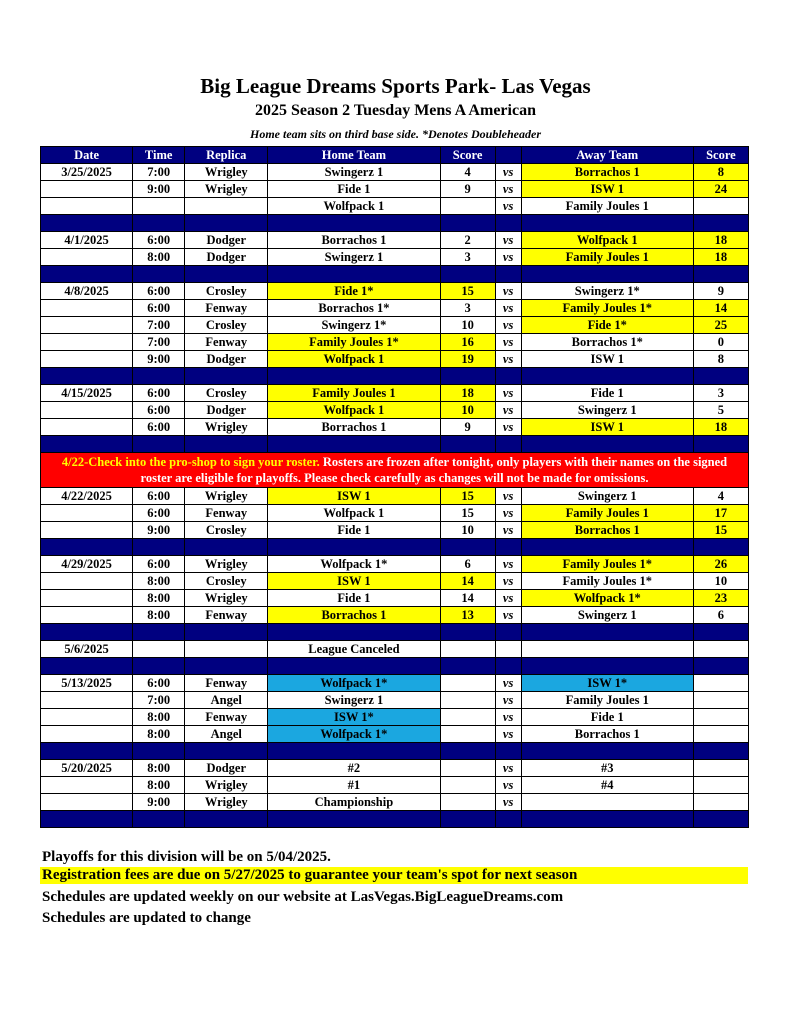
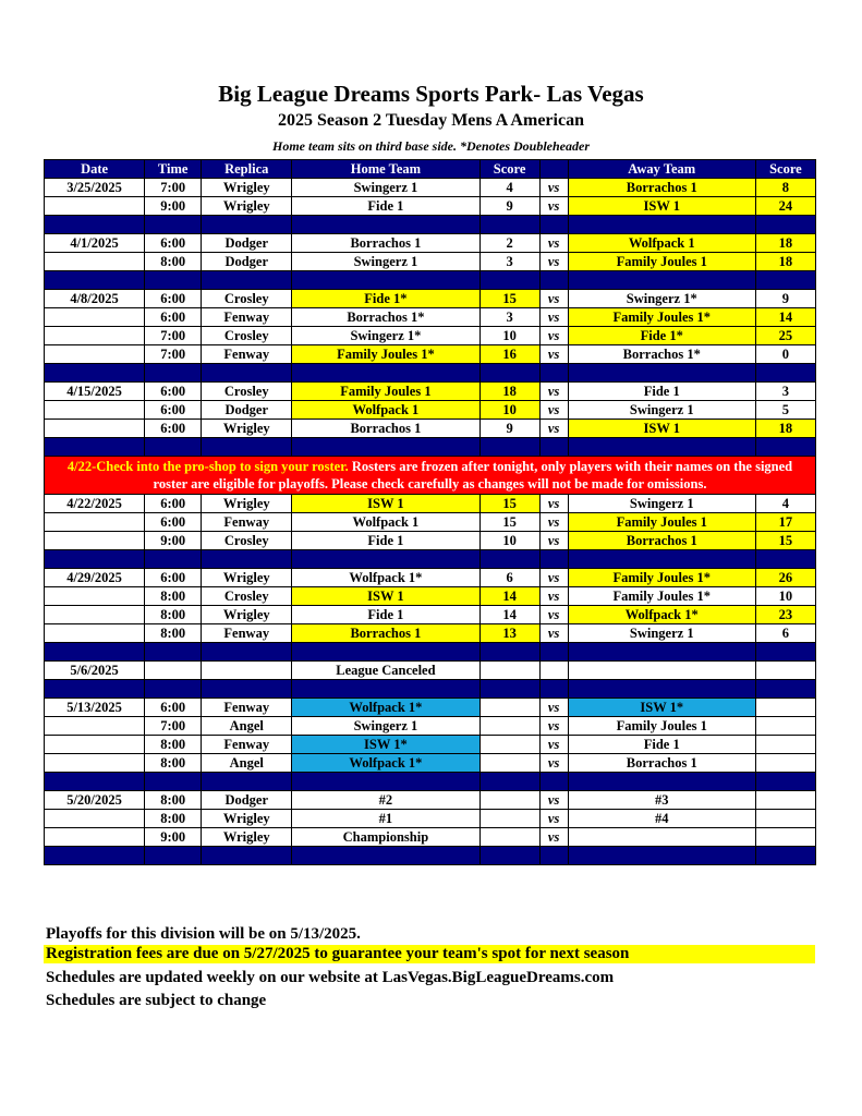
  Big League Dreams Sports Park- Las Vegas
  2025 Season 2 Tuesday Mens A American
  Home team sits on third base side. *Denotes Doubleheader
  Date	Time	Replica	Home Team	Score		Away Team	Score
  3/25/2025	7:00	Wrigley	Swingerz 1	4	vs	Borrachos 1	8
  	9:00	Wrigley	Fide 1	9	vs	ISW 1	24
- 			Wolfpack 1		vs	Family Joules 1
  4/1/2025	6:00	Dodger	Borrachos 1	2	vs	Wolfpack 1	18
  	8:00	Dodger	Swingerz 1	3	vs	Family Joules 1	18
  4/8/2025	6:00	Crosley	Fide 1*	15	vs	Swingerz 1*	9
  	6:00	Fenway	Borrachos 1*	3	vs	Family Joules 1*	14
  	7:00	Crosley	Swingerz 1*	10	vs	Fide 1*	25
  	7:00	Fenway	Family Joules 1*	16	vs	Borrachos 1*	0
- 	9:00	Dodger	Wolfpack 1	19	vs	ISW 1	8
  4/15/2025	6:00	Crosley	Family Joules 1	18	vs	Fide 1	3
  	6:00	Dodger	Wolfpack 1	10	vs	Swingerz 1	5
  	6:00	Wrigley	Borrachos 1	9	vs	ISW 1	18
  4/22-Check into the pro-shop to sign your roster. Rosters are frozen after tonight, only players with their names on the signed roster are eligible for playoffs. Please check carefully as changes will not be made for omissions.
  4/22/2025	6:00	Wrigley	ISW 1	15	vs	Swingerz 1	4
  	6:00	Fenway	Wolfpack 1	15	vs	Family Joules 1	17
  	9:00	Crosley	Fide 1	10	vs	Borrachos 1	15
  4/29/2025	6:00	Wrigley	Wolfpack 1*	6	vs	Family Joules 1*	26
  	8:00	Crosley	ISW 1	14	vs	Family Joules 1*	10
  	8:00	Wrigley	Fide 1	14	vs	Wolfpack 1*	23
  	8:00	Fenway	Borrachos 1	13	vs	Swingerz 1	6
  5/6/2025			League Canceled
  5/13/2025	6:00	Fenway	Wolfpack 1*		vs	ISW 1*
  	7:00	Angel	Swingerz 1		vs	Family Joules 1
  	8:00	Fenway	ISW 1*		vs	Fide 1
  	8:00	Angel	Wolfpack 1*		vs	Borrachos 1
  5/20/2025	8:00	Dodger	#2		vs	#3
  	8:00	Wrigley	#1		vs	#4
  	9:00	Wrigley	Championship		vs
- Playoffs for this division will be on 5/04/2025.
+ Playoffs for this division will be on 5/13/2025.
  Registration fees are due on 5/27/2025 to guarantee your team's spot for next season
  Schedules are updated weekly on our website at LasVegas.BigLeagueDreams.com
- Schedules are updated to change
+ Schedules are subject to change
